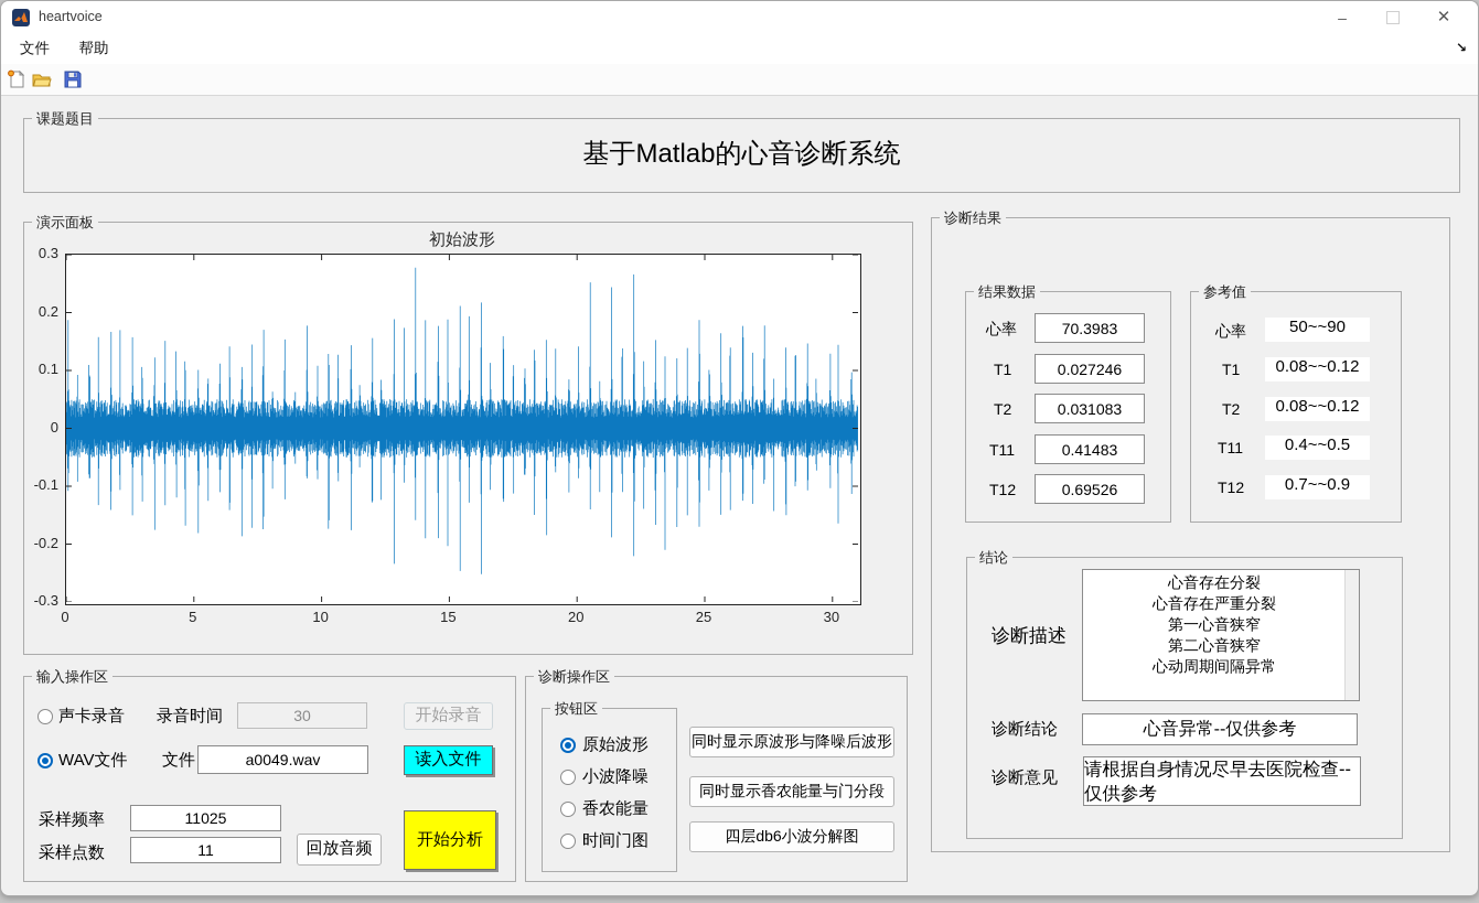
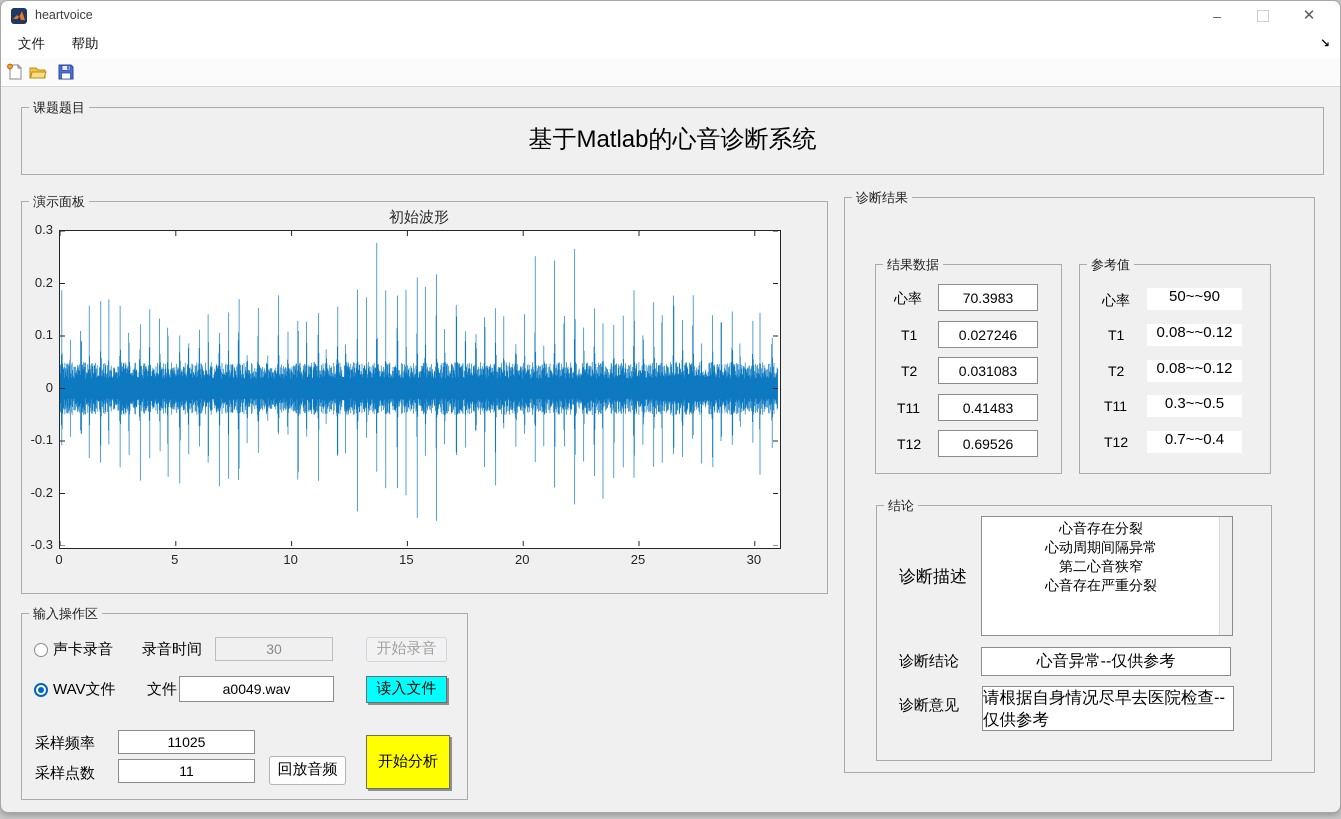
  heartvoice
  –
  ✕
  文件 帮助
  ↘
  课题题目
  基于Matlab的心音诊断系统
  演示面板
  初始波形
  0
  5
  10
  15
  20
  25
  30
  0.3
  0.2
  0.1
  0
  -0.1
  -0.2
  -0.3
  输入操作区
  声卡录音
  录音时间
  30
  开始录音
  WAV文件
  文件
  a0049.wav
  读入文件
  采样频率
  11025
  采样点数
  11
  回放音频
  开始分析
- 诊断操作区
- 按钮区
- 原始波形
- 小波降噪
- 香农能量
- 时间门图
- 同时显示原波形与降噪后波形
- 同时显示香农能量与门分段
- 四层db6小波分解图
  诊断结果
  结果数据
  心率
  70.3983
  T1
  0.027246
  T2
  0.031083
  T11
  0.41483
  T12
  0.69526
  参考值
  心率
  50~~90
  T1
  0.08~~0.12
  T2
  0.08~~0.12
  T11
- 0.4~~0.5
+ 0.3~~0.5
  T12
- 0.7~~0.9
+ 0.7~~0.4
  结论
  诊断描述
  心音存在分裂
- 心音存在严重分裂
+ 心动周期间隔异常
- 第一心音狭窄
  第二心音狭窄
- 心动周期间隔异常
+ 心音存在严重分裂
  诊断结论
  心音异常--仅供参考
  诊断意见
  请根据自身情况尽早去医院检查--仅供参考
